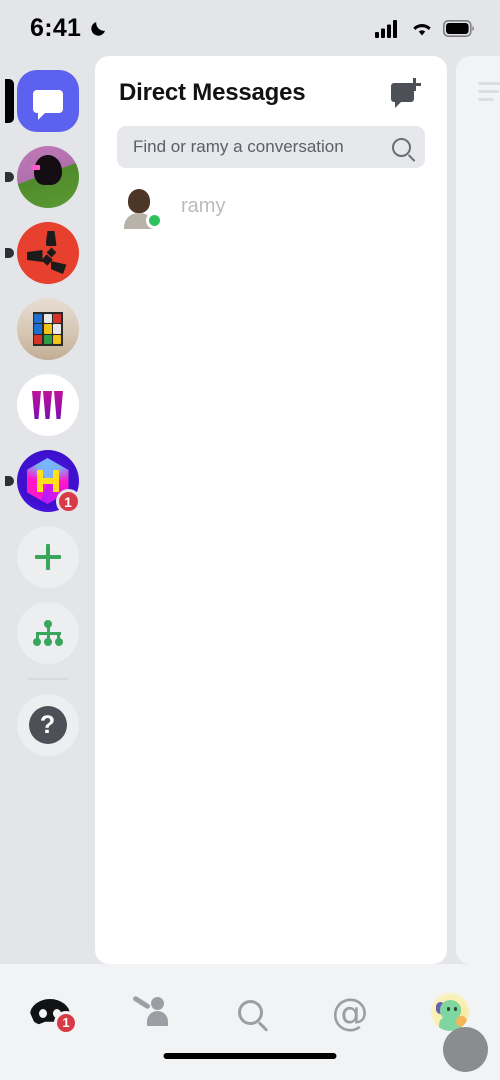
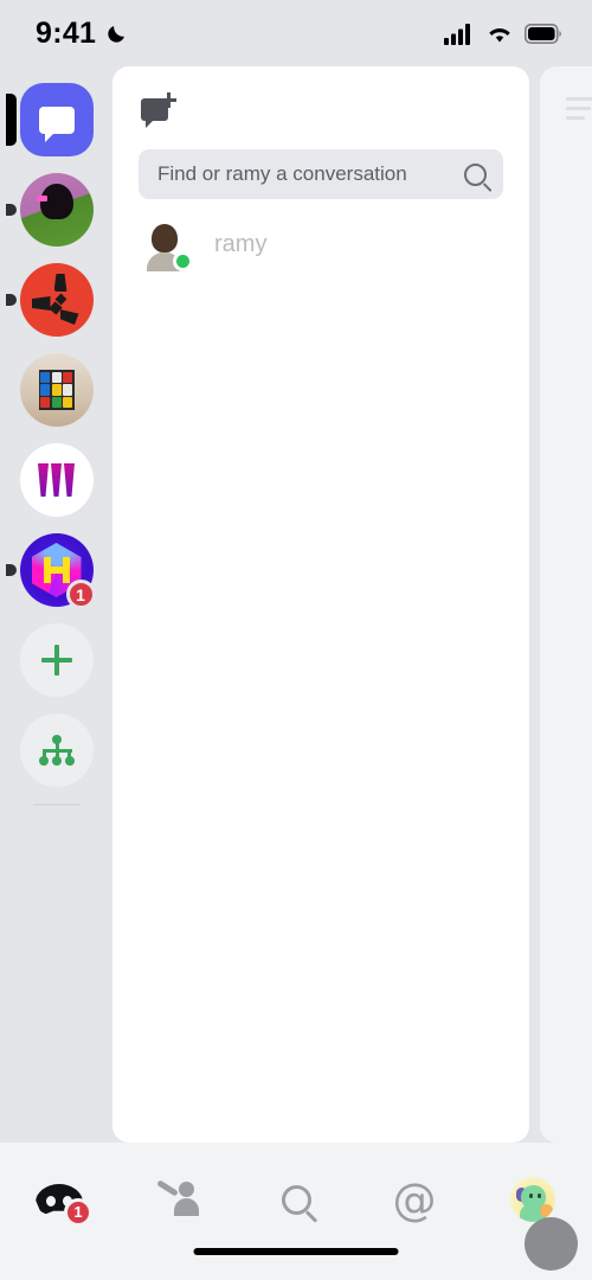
- 6:41
+ 9:41
  1
- ?
- Direct Messages
  Find or ramy a conversation
  ramy
  1
  @
